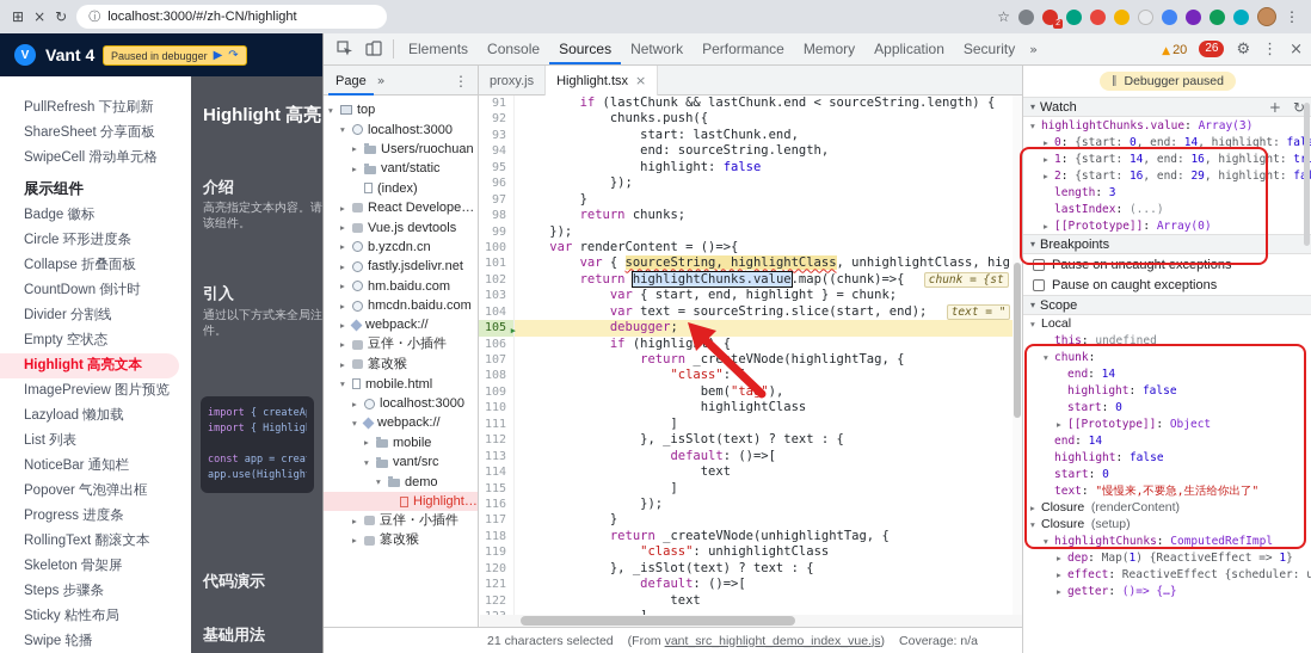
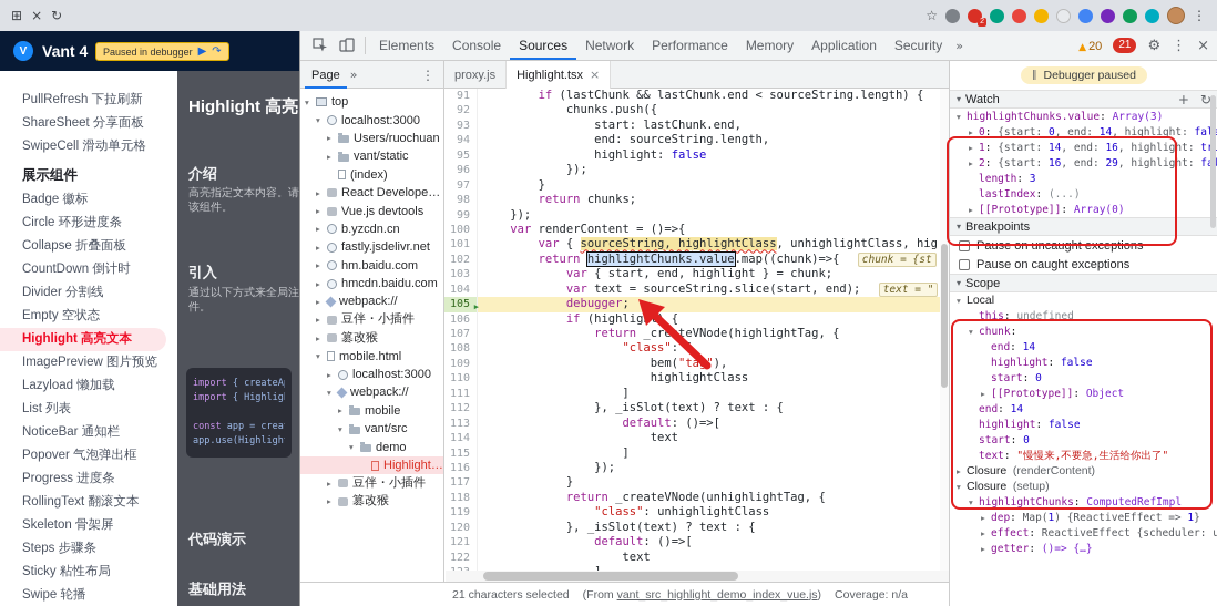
  ⊞
  ×
  ↻
- ⓘ
- localhost:3000/#/zh-CN/highlight
  ☆
  ⋮
  V
  Vant 4
  Paused in debugger
  ▶
  ↷
  PullRefresh 下拉刷新
  ShareSheet 分享面板
  SwipeCell 滑动单元格
  展示组件
  Badge 徽标
  Circle 环形进度条
  Collapse 折叠面板
  CountDown 倒计时
  Divider 分割线
  Empty 空状态
  Highlight 高亮文本
  ImagePreview 图片预览
  Lazyload 懒加载
  List 列表
  NoticeBar 通知栏
  Popover 气泡弹出框
  Progress 进度条
  RollingText 翻滚文本
  Skeleton 骨架屏
  Steps 步骤条
  Sticky 粘性布局
  Swipe 轮播
  Highlight 高亮
  介绍
  高亮指定文本内容。请
  该组件。
  引入
  通过以下方式来全局注
  件。
  import { createA
  import { Highlig
  const app = crea
  app.use(Highligh
  代码演示
  基础用法
  Elements
  Console
  Sources
  Network
  Performance
  Memory
  Application
  Security
  »
  ▲ 20
- 26
+ 21
  ⚙
  ⋮
  ×
  Page
  »
  ⋮
  proxy.js
  Highlight.tsx
  ×
  ▾
  top
  ▾
  localhost:3000
  ▸
  Users/ruochuan
  ▸
  vant/static
  (index)
  ▸
  React Developer T
  ▸
  Vue.js devtools
  ▸
  b.yzcdn.cn
  ▸
  fastly.jsdelivr.net
  ▸
  hm.baidu.com
  ▸
  hmcdn.baidu.com
  ▸
  webpack://
  ▸
  豆伴・小插件
  ▸
  篡改猴
  ▾
  mobile.html
  ▸
  localhost:3000
  ▾
  webpack://
  ▸
  mobile
  ▾
  vant/src
  ▾
  demo
  Highlight.ts
  ▸
  豆伴・小插件
  ▸
  篡改猴
  91
  if (lastChunk && lastChunk.end < sourceString.length) {
  92
  chunks.push({
  93
  start: lastChunk.end,
  94
  end: sourceString.length,
  95
  highlight: false
  96
  });
  97
  }
  98
  return chunks;
  99
  });
  100
  var renderContent = ()=>{
  101
  var { sourceString, highlightClass, unhighlightClass, hig
  102
  return highlightChunks.value.map((chunk)=>{ chunk = {st
  103
  var { start, end, highlight } = chunk;
  104
  var text = sourceString.slice(start, end); text = "
  105
  debugger;
  106
  if (highlig {
  107
  return _creteVNode(highlightTag, {
  108
  "class":
  109
  bem("ta ),
  110
  highlightClass
  111
  ]
  112
  }, _isSlot(text) ? text : {
  113
  default: ()=>[
  114
  text
  115
  ]
  116
  });
  117
  }
  118
  return _createVNode(unhighlightTag, {
  119
  "class": unhighlightClass
  120
  }, _isSlot(text) ? text : {
  121
  default: ()=>[
  122
  text
  21 characters selected
  (From vant_src_highlight_demo_index_vue.js)
  Coverage: n/a
  ‖
  Debugger paused
  ▾
  Watch
  +
  ↻
  ▾
  highlightChunks.value
  :
  Array(3)
  ▸
  0
  :
  {start: 0, end: 14, highlight: fa
  ▸
  1
  :
  {start: 14, end: 16, highlight: t
  ▸
  2
  :
  {start: 16, end: 29, highlight: f
  length
  :
  3
  lastIndex
  :
  (...)
  ▸
  [[Prototype]]
  :
  Array(0)
  ▾
  Breakpoints
  Pause on uncaught exceptions
  Pause on caught exceptions
  ▾
  Scope
  ▾
  Local
  this
  :
  undefined
  ▾
  chunk
  :
  end
  :
  14
  highlight
  :
  false
  start
  :
  0
  ▸
  [[Prototype]]
  :
  Object
  end
  :
  14
  highlight
  :
  false
  start
  :
  0
  text
  :
  "慢慢来,不要急,生活给你出了"
  ▸
  Closure
  (renderContent)
  ▾
  Closure
  (setup)
  ▾
  highlightChunks
  :
  ComputedRefImpl
  ▸
  dep
  :
  Map(1) {ReactiveEffect => 1}
  ▸
  effect
  :
  ReactiveEffect {scheduler: u
  ▸
  getter
  :
  ()=> {…}
